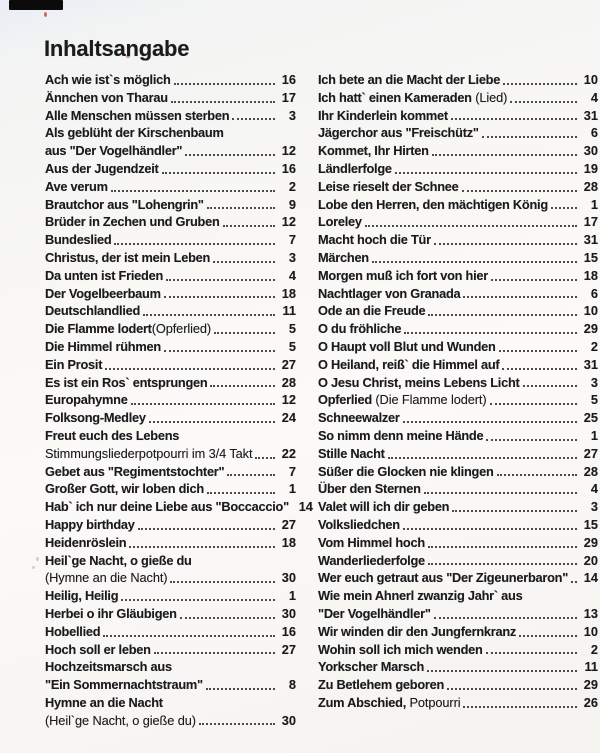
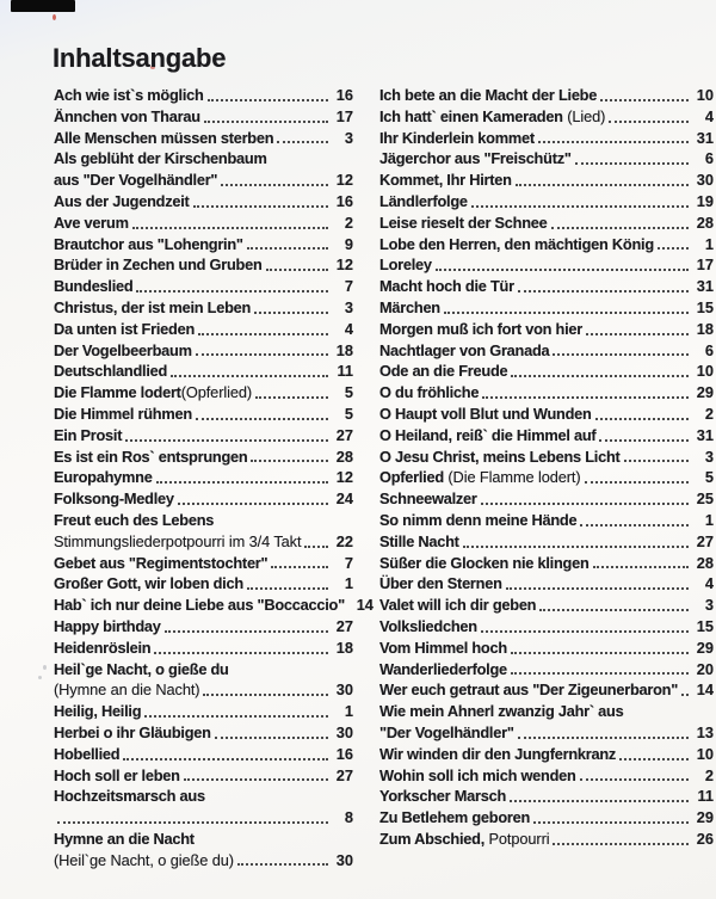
  Inhaltsangabe
  Ach wie ist`s möglich
  16
  Ännchen von Tharau
  17
  Alle Menschen müssen sterben
  3
  Als geblüht der Kirschenbaum
  aus "Der Vogelhändler"
  12
  Aus der Jugendzeit
  16
  Ave verum
  2
  Brautchor aus "Lohengrin"
  9
  Brüder in Zechen und Gruben
  12
  Bundeslied
  7
  Christus, der ist mein Leben
  3
  Da unten ist Frieden
  4
  Der Vogelbeerbaum
  18
  Deutschlandlied
  11
  Die Flamme lodert(Opferlied)
  5
  Die Himmel rühmen
  5
  Ein Prosit
  27
  Es ist ein Ros` entsprungen
  28
  Europahymne
  12
  Folksong-Medley
  24
  Freut euch des Lebens
  Stimmungsliederpotpourri im 3/4 Takt
  22
  Gebet aus "Regimentstochter"
  7
  Großer Gott, wir loben dich
  1
  Hab` ich nur deine Liebe aus "Boccaccio"
  14
  Happy birthday
  27
  Heidenröslein
  18
  Heil`ge Nacht, o gieße du
  (Hymne an die Nacht)
  30
  Heilig, Heilig
  1
  Herbei o ihr Gläubigen
  30
  Hobellied
  16
  Hoch soll er leben
  27
  Hochzeitsmarsch aus
- "Ein Sommernachtstraum"
  8
  Hymne an die Nacht
  (Heil`ge Nacht, o gieße du)
  30
  Ich bete an die Macht der Liebe
  10
  Ich hatt` einen Kameraden (Lied)
  4
  Ihr Kinderlein kommet
  31
  Jägerchor aus "Freischütz"
  6
  Kommet, Ihr Hirten
  30
  Ländlerfolge
  19
  Leise rieselt der Schnee
  28
  Lobe den Herren, den mächtigen König
  1
  Loreley
  17
  Macht hoch die Tür
  31
  Märchen
  15
  Morgen muß ich fort von hier
  18
  Nachtlager von Granada
  6
  Ode an die Freude
  10
  O du fröhliche
  29
  O Haupt voll Blut und Wunden
  2
  O Heiland, reiß` die Himmel auf
  31
  O Jesu Christ, meins Lebens Licht
  3
  Opferlied (Die Flamme lodert)
  5
  Schneewalzer
  25
  So nimm denn meine Hände
  1
  Stille Nacht
  27
  Süßer die Glocken nie klingen
  28
  Über den Sternen
  4
  Valet will ich dir geben
  3
  Volksliedchen
  15
  Vom Himmel hoch
  29
  Wanderliederfolge
  20
  Wer euch getraut aus "Der Zigeunerbaron"
  14
  Wie mein Ahnerl zwanzig Jahr` aus
  "Der Vogelhändler"
  13
  Wir winden dir den Jungfernkranz
  10
  Wohin soll ich mich wenden
  2
  Yorkscher Marsch
  11
  Zu Betlehem geboren
  29
  Zum Abschied, Potpourri
  26
